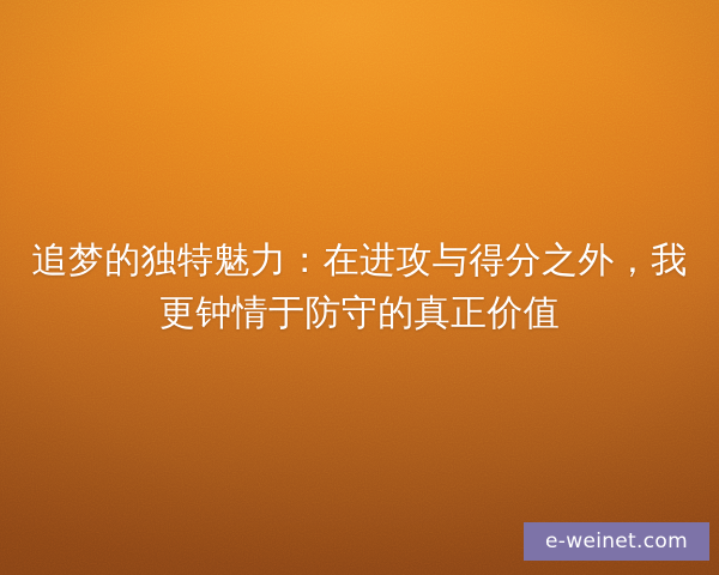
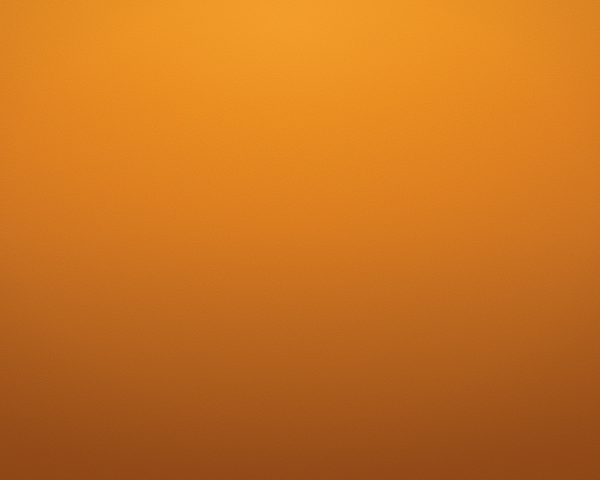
- 追梦的独特魅力：在进攻与得分之外，我更钟情于防守的真正价值
- e-weinet.com
